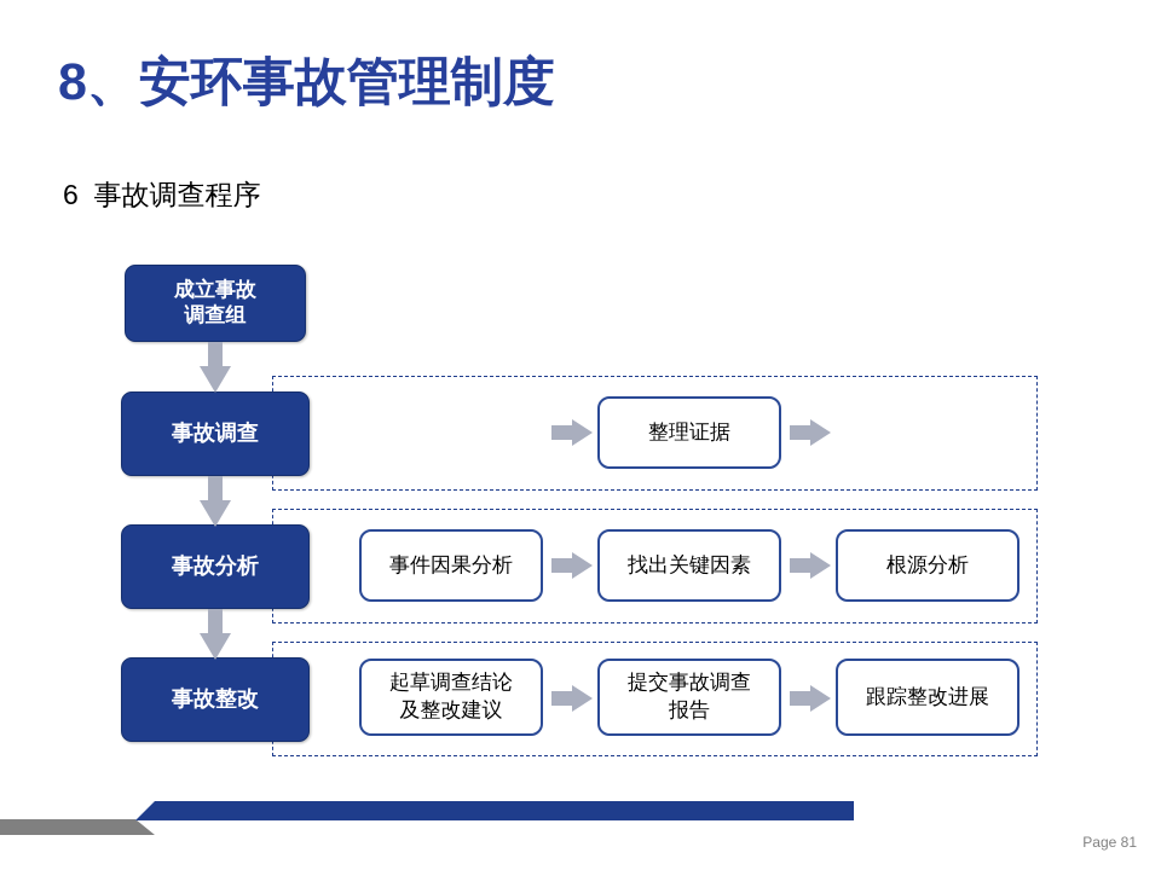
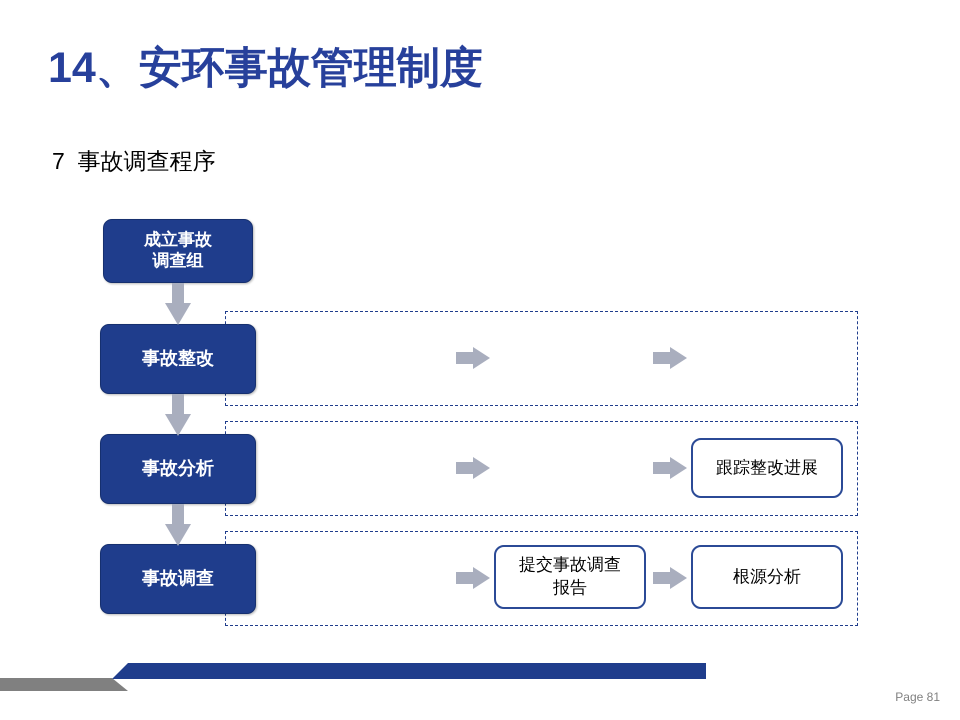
- 8、安环事故管理制度
+ 14、安环事故管理制度
- 6 事故调查程序
+ 7 事故调查程序
  成立事故
  调查组
- 事故调查
+ 事故整改
  事故分析
- 事故整改
+ 事故调查
- 整理证据
- 事件因果分析
- 找出关键因素
- 根源分析
+ 跟踪整改进展
- 起草调查结论
- 及整改建议
  提交事故调查
  报告
- 跟踪整改进展
+ 根源分析
  Page 81
